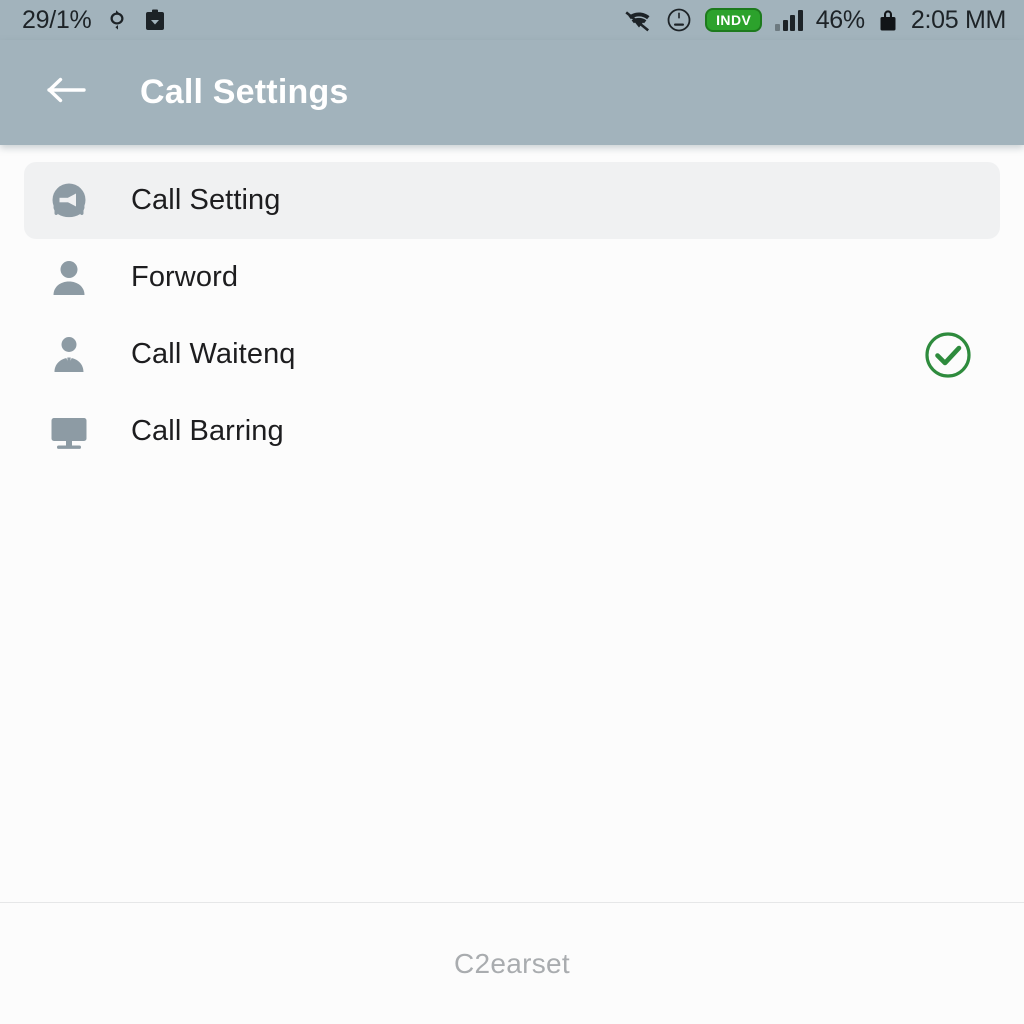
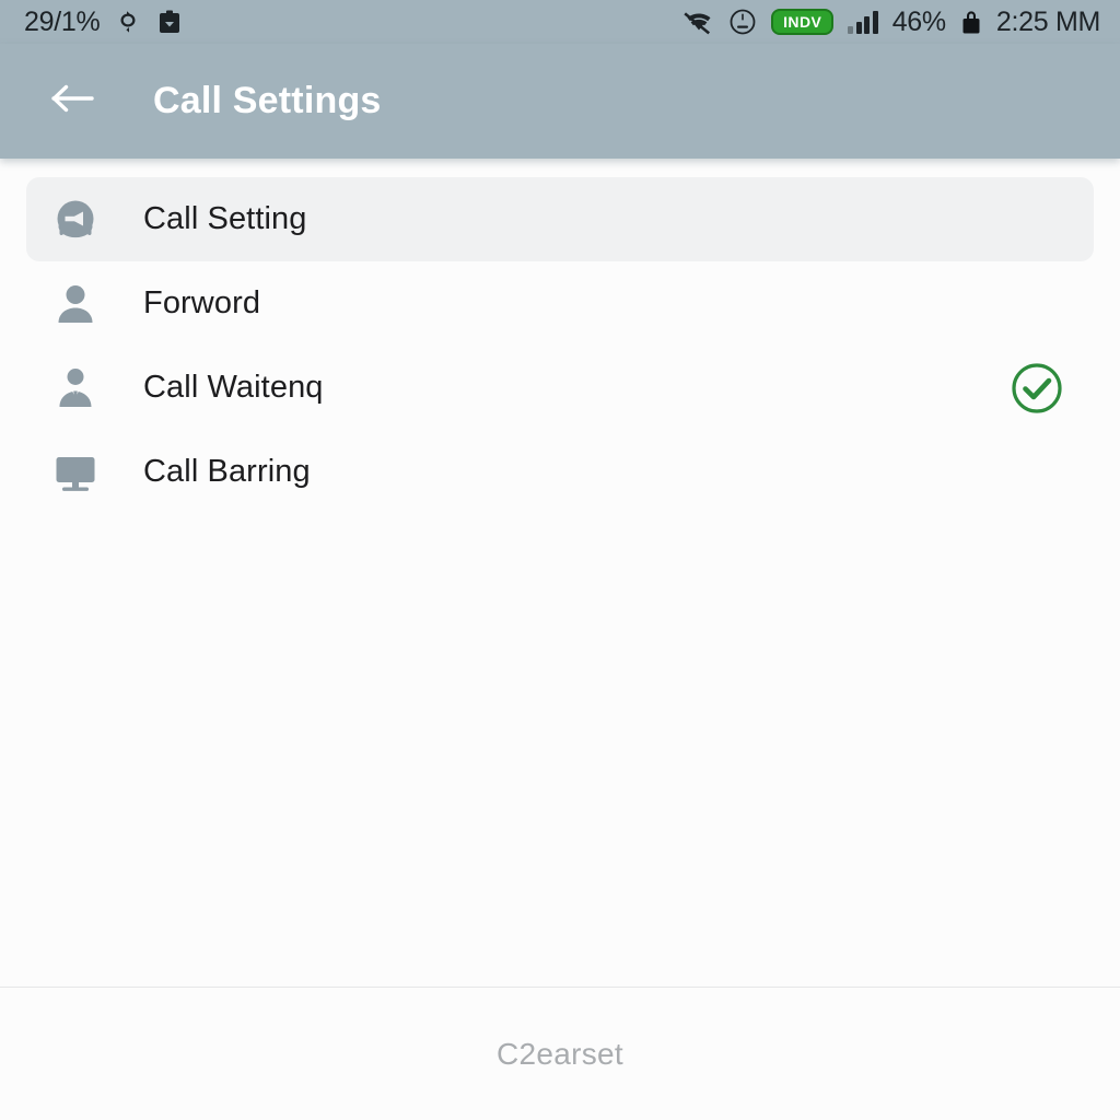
  29/1%
  INDV
  46%
- 2:05 MM
+ 2:25 MM
  Call Settings
  Call Setting
  Forword
  Call Waitenq
  Call Barring
  C2earset
